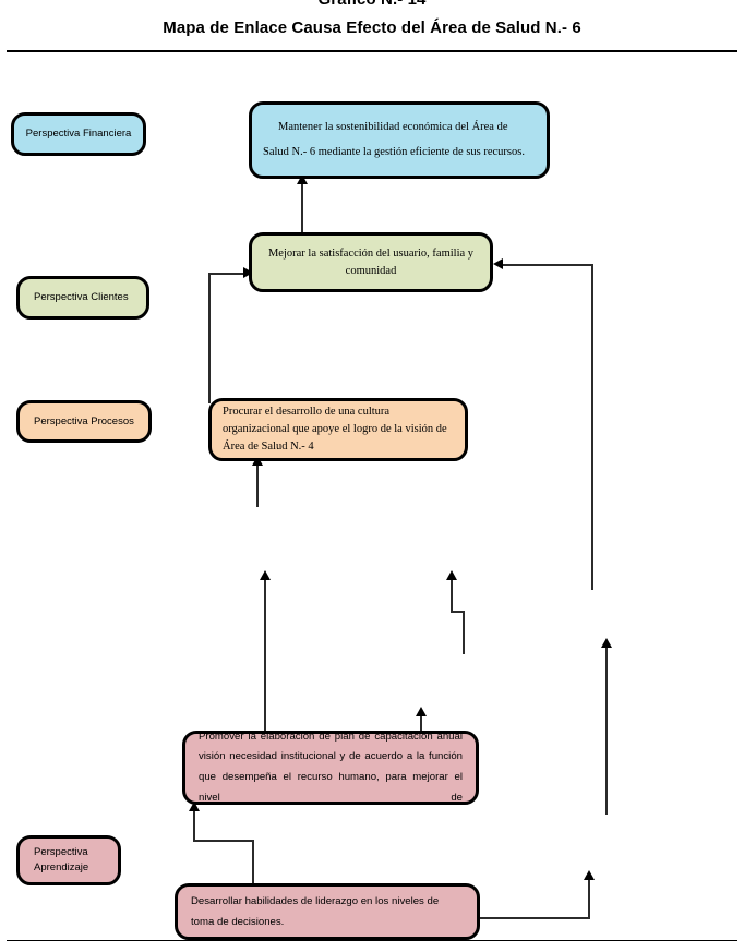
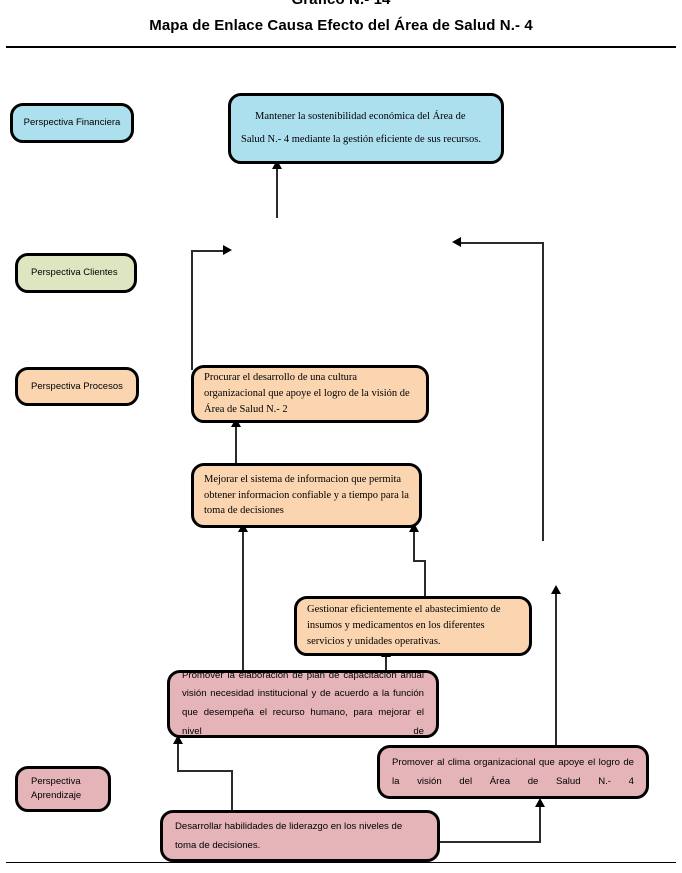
- Mapa de Enlace Causa Efecto del Área de Salud N.- 6
+ Mapa de Enlace Causa Efecto del Área de Salud N.- 4
  Perspectiva Financiera
  Perspectiva Clientes
  Perspectiva Procesos
  Perspectiva
  Aprendizaje
- Mantener la sostenibilidad económica del Área de Salud N.- 6 mediante la gestión eficiente de sus recursos.
+ Mantener la sostenibilidad económica del Área de Salud N.- 4 mediante la gestión eficiente de sus recursos.
- Mejorar la satisfacción del usuario, familia y comunidad
- Procurar el desarrollo de una cultura organizacional que apoye el logro de la visión de Área de Salud N.- 4
+ Procurar el desarrollo de una cultura organizacional que apoye el logro de la visión de Área de Salud N.- 2
+ Mejorar el sistema de informacion que permita obtener informacion confiable y a tiempo para la toma de decisiones
+ Gestionar eficientemente el abastecimiento de insumos y medicamentos en los diferentes servicios y unidades operativas.
  Promover la elaboración de plan de capacitación anual visión necesidad institucional y de acuerdo a la función que desempeña el recurso humano, para mejorar el nivel de
+ Promover al clima organizacional que apoye el logro de la visión del Área de Salud N.- 4
  Desarrollar habilidades de liderazgo en los niveles de toma de decisiones.
